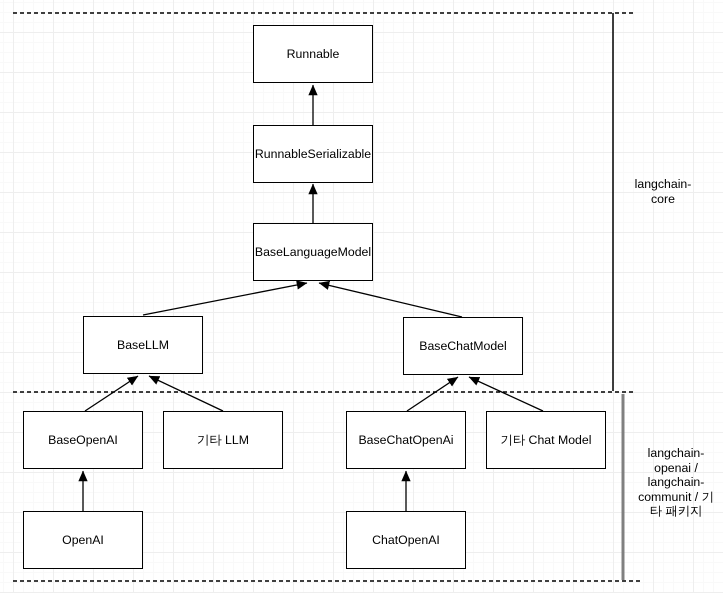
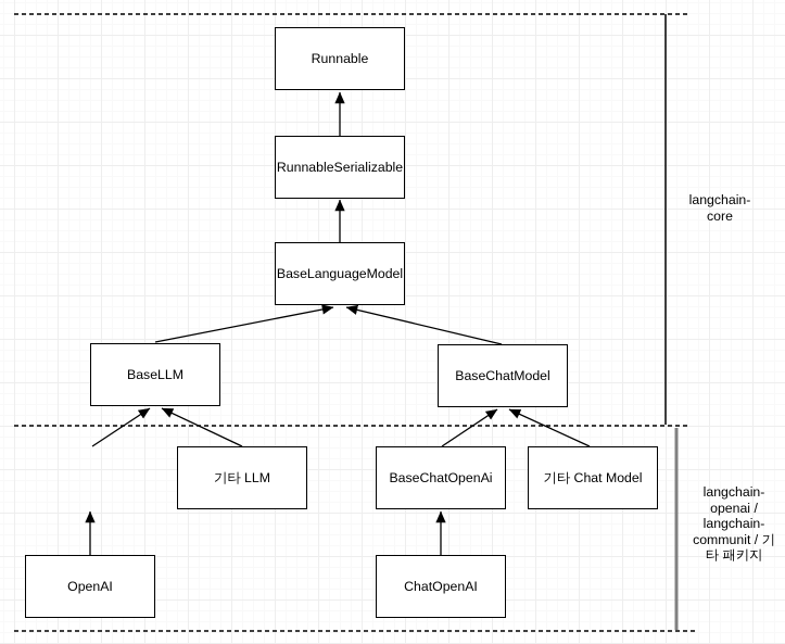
  Runnable
  RunnableSerializable
  BaseLanguageModel
  BaseLLM
  BaseChatModel
- BaseOpenAI
  기타 LLM
  BaseChatOpenAi
  기타 Chat Model
  OpenAI
  ChatOpenAI
  langchain-core
  langchain-openai / langchain-communit / 기타 패키지
